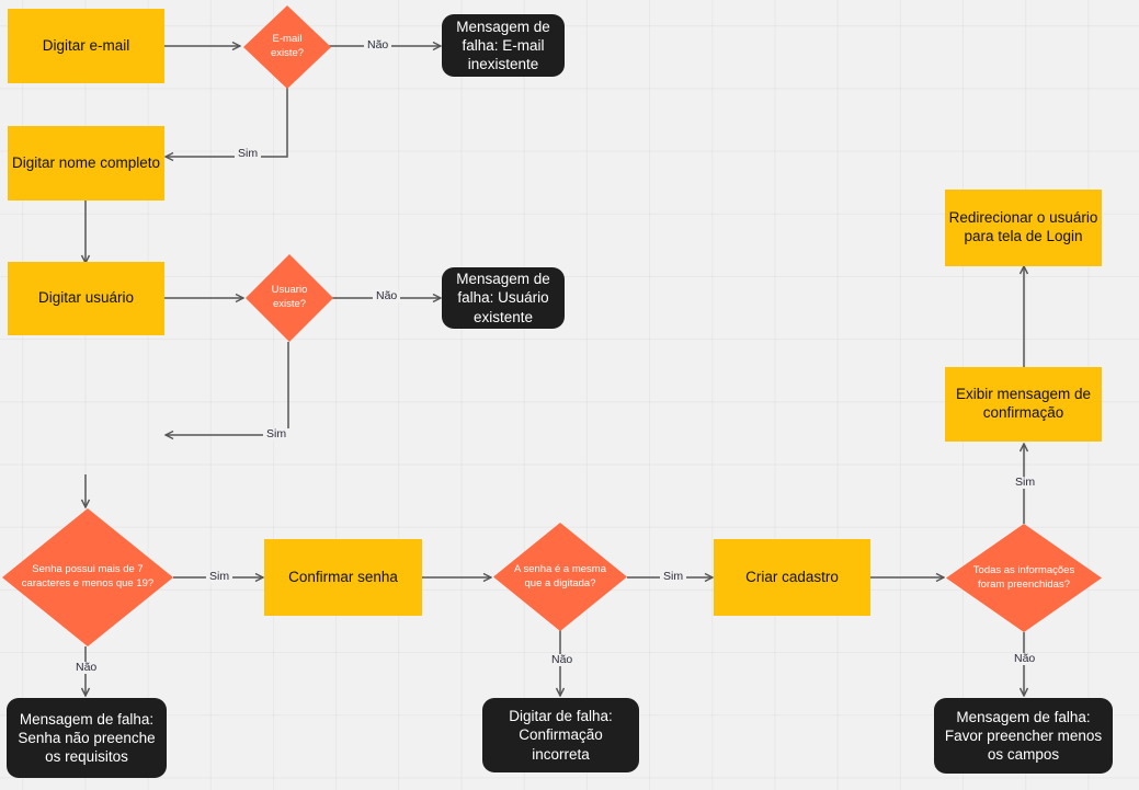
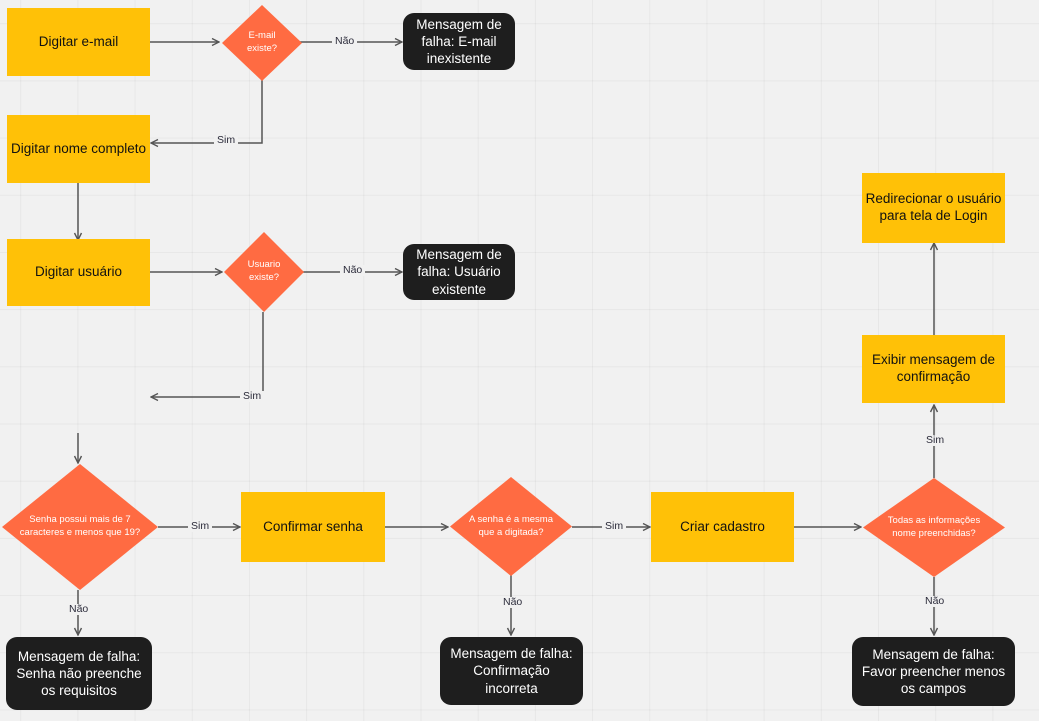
  Digitar e-mail
  Digitar nome completo
  Digitar usuário
  Confirmar senha
  Criar cadastro
  Exibir mensagem de confirmação
  Redirecionar o usuário para tela de Login
  E-mail existe?
  Usuario existe?
  Senha possui mais de 7 caracteres e menos que 19?
  A senha é a mesma que a digitada?
- Todas as informações foram preenchidas?
+ Todas as informações nome preenchidas?
  Mensagem de falha: E-mail inexistente
  Mensagem de falha: Usuário existente
  Mensagem de falha: Senha não preenche os requisitos
- Digitar de falha: Confirmação incorreta
+ Mensagem de falha: Confirmação incorreta
  Mensagem de falha: Favor preencher menos os campos
  Não
  Sim
  Não
  Sim
  Sim
  Não
  Sim
  Não
  Sim
  Não
